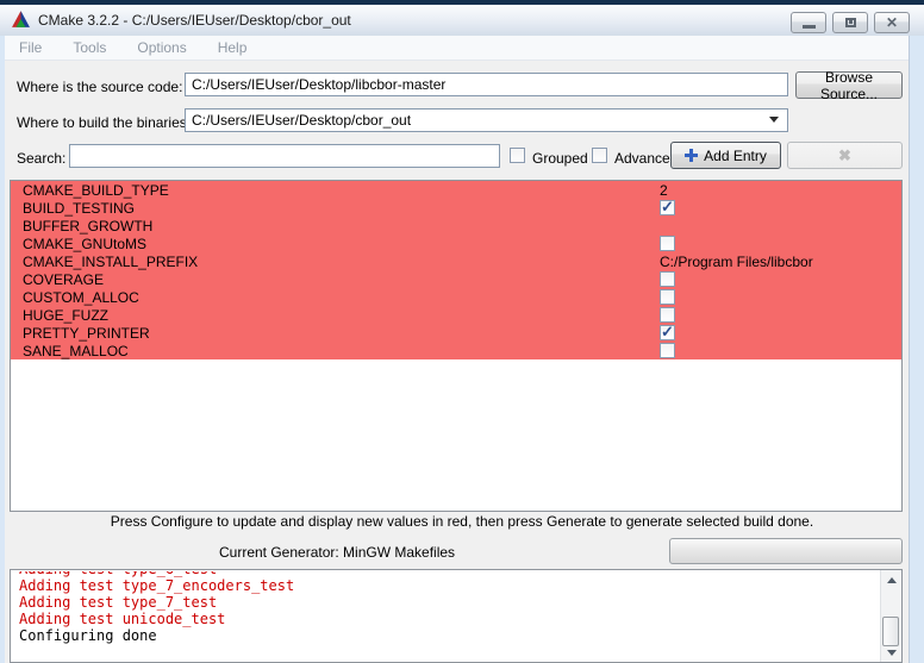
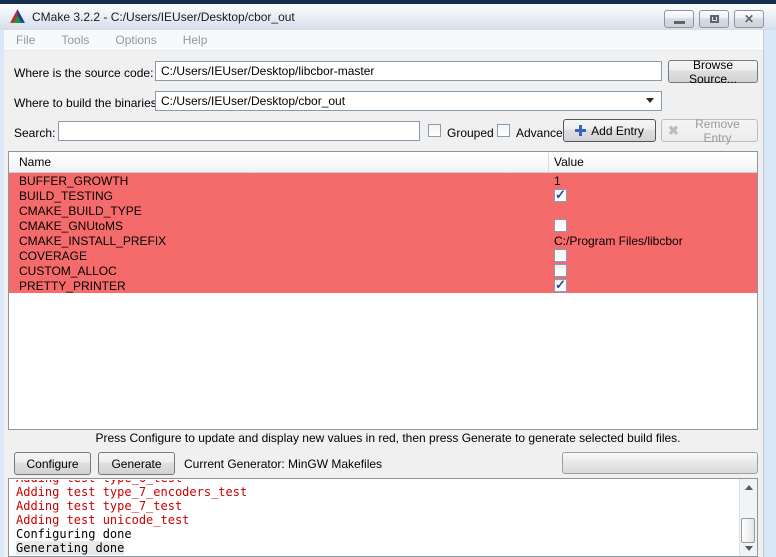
  CMake 3.2.2 - C:/Users/IEUser/Desktop/cbor_out
  ✕
  File
  Tools
  Options
  Help
  Where is the source code:
  C:/Users/IEUser/Desktop/libcbor-master
  Browse Source...
  Where to build the binaries
  C:/Users/IEUser/Desktop/cbor_out
  Search:
  Grouped
  Advance
  Add Entry
  ✖
+ Remove Entry
+ Name
+ Value
- CMAKE_BUILD_TYPE
+ BUFFER_GROWTH
- 2
+ 1
  BUILD_TESTING
- BUFFER_GROWTH
+ CMAKE_BUILD_TYPE
  CMAKE_GNUtoMS
  CMAKE_INSTALL_PREFIX
  C:/Program Files/libcbor
  COVERAGE
  CUSTOM_ALLOC
- HUGE_FUZZ
  PRETTY_PRINTER
- SANE_MALLOC
- Press Configure to update and display new values in red, then press Generate to generate selected build done.
+ Press Configure to update and display new values in red, then press Generate to generate selected build files.
+ Configure
+ Generate
  Current Generator: MinGW Makefiles
  Adding test type_7_encoders_test
  Adding test type_7_test
  Adding test unicode_test
  Configuring done
+ Generating done
